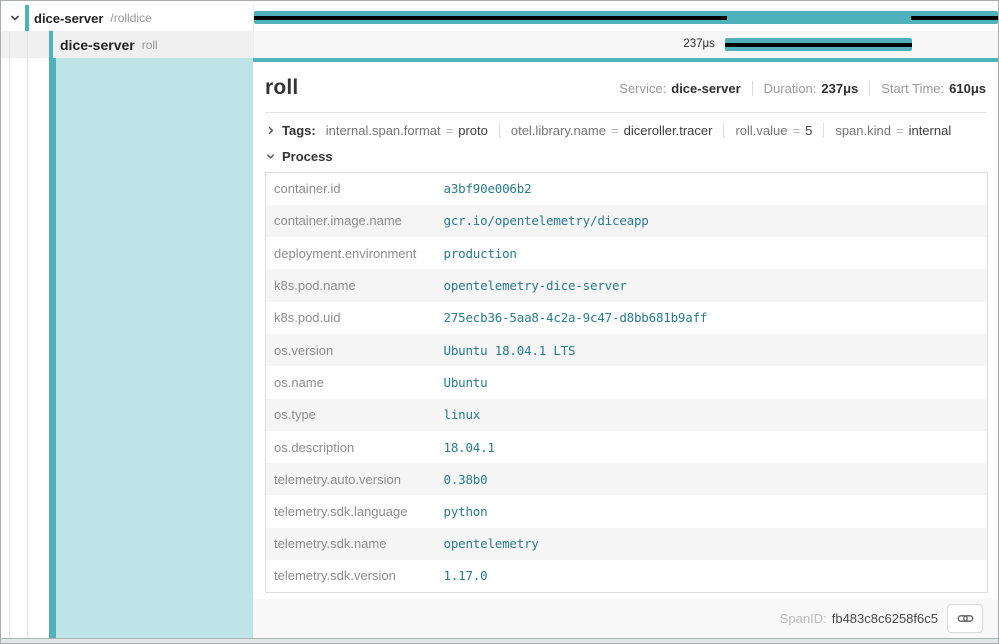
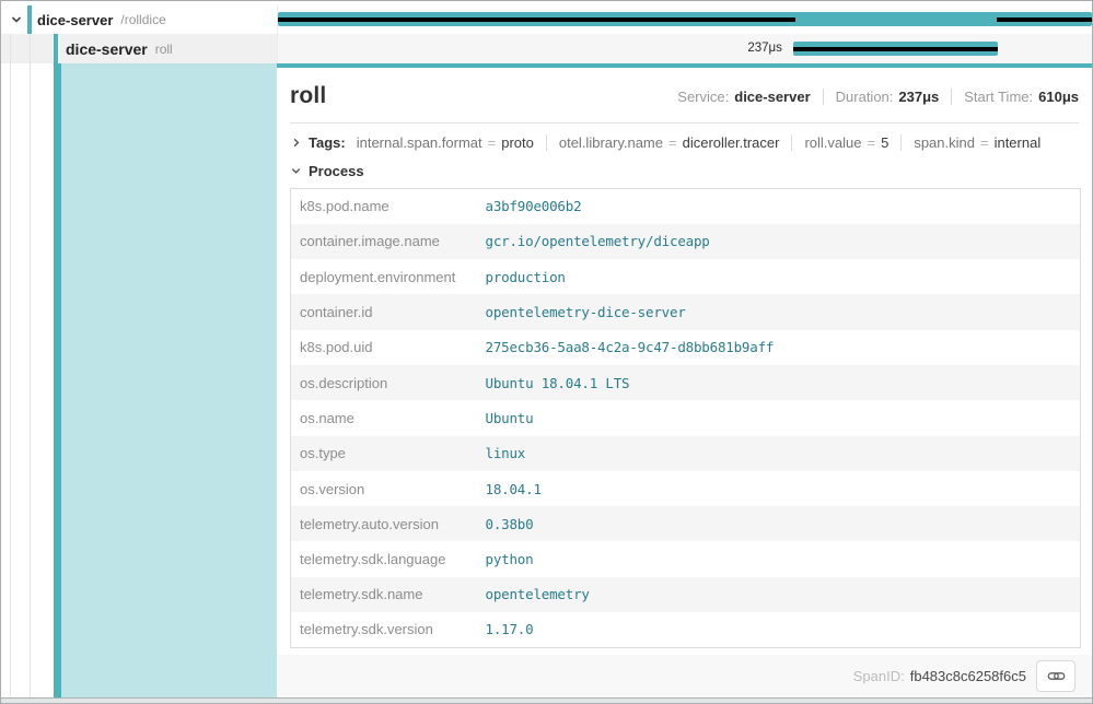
  dice-server
  /rolldice
  dice-server
  roll
  237μs
  roll
  Service:
  dice-server
  Duration:
  237μs
  Start Time:
  610μs
  Tags:
  internal.span.format
  =
  proto
  otel.library.name
  =
  diceroller.tracer
  roll.value
  =
  5
  span.kind
  =
  internal
  Process
- container.id	a3bf90e006b2
+ k8s.pod.name	a3bf90e006b2
  container.image.name	gcr.io/opentelemetry/diceapp
  deployment.environment	production
- k8s.pod.name	opentelemetry-dice-server
+ container.id	opentelemetry-dice-server
  k8s.pod.uid	275ecb36-5aa8-4c2a-9c47-d8bb681b9aff
- os.version	Ubuntu 18.04.1 LTS
+ os.description	Ubuntu 18.04.1 LTS
  os.name	Ubuntu
  os.type	linux
- os.description	18.04.1
+ os.version	18.04.1
  telemetry.auto.version	0.38b0
  telemetry.sdk.language	python
  telemetry.sdk.name	opentelemetry
  telemetry.sdk.version	1.17.0
  SpanID:
  fb483c8c6258f6c5
